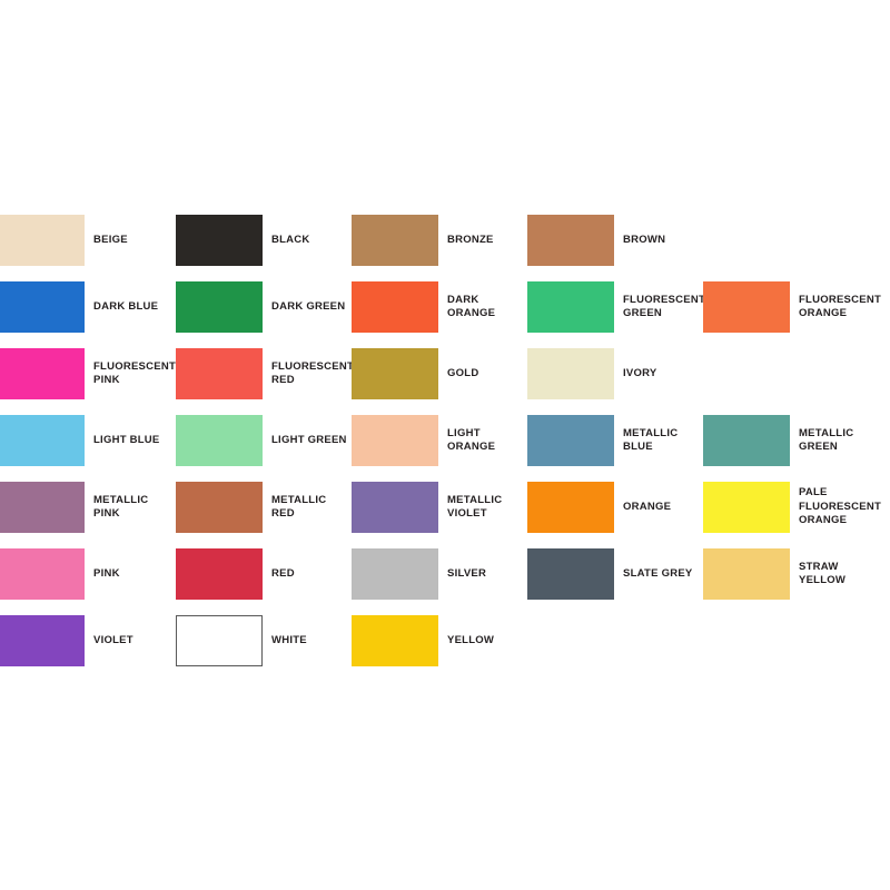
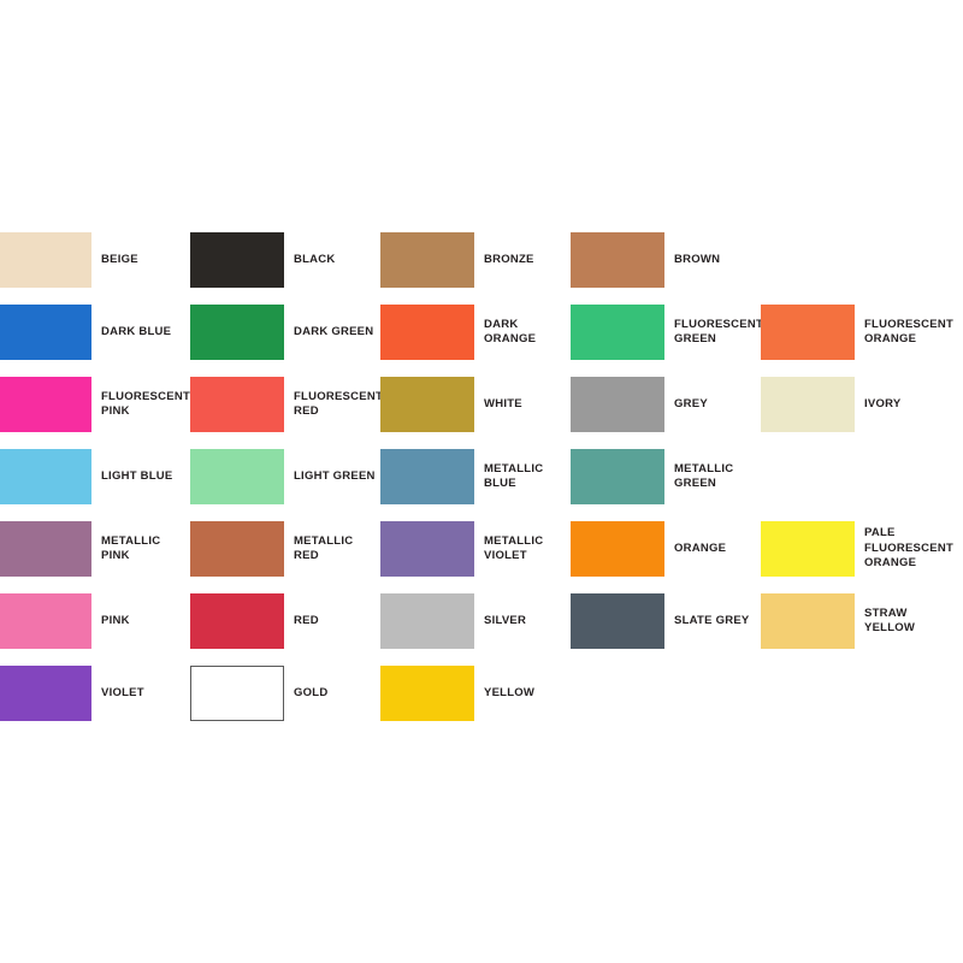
  BEIGE
  BLACK
  BRONZE
  BROWN
  DARK BLUE
  DARK GREEN
  DARK ORANGE
  FLUORESCENT
  GREEN
  FLUORESCENT
  ORANGE
  FLUORESCENT
  PINK
  FLUORESCENT
  RED
- GOLD
+ WHITE
+ GREY
  IVORY
  LIGHT BLUE
  LIGHT GREEN
- LIGHT ORANGE
  METALLIC BLUE
  METALLIC
  GREEN
  METALLIC PINK
  METALLIC RED
  METALLIC
  VIOLET
  ORANGE
  PALE
  FLUORESCENT
  ORANGE
  PINK
  RED
  SILVER
  SLATE GREY
  STRAW
  YELLOW
  VIOLET
- WHITE
+ GOLD
  YELLOW
